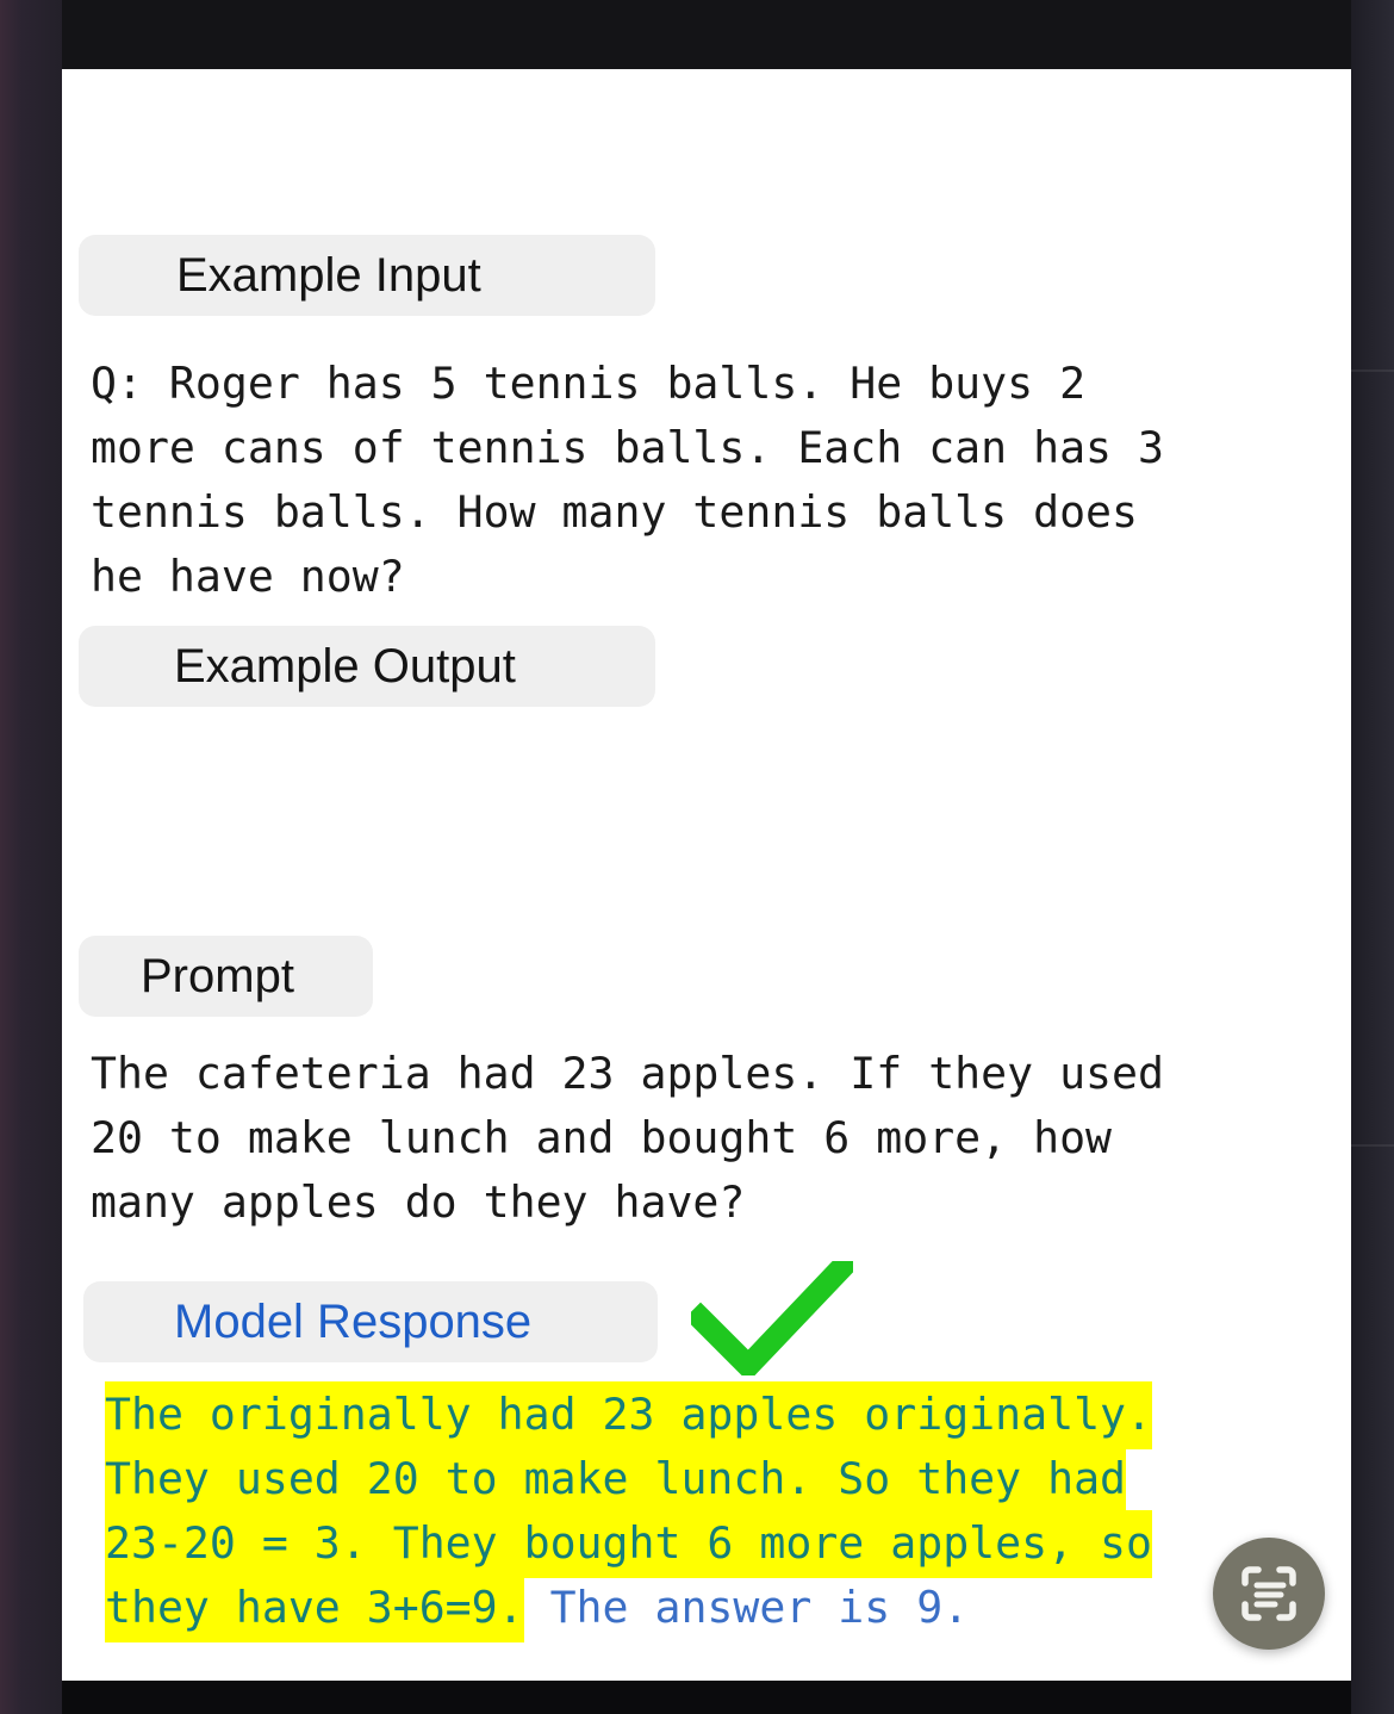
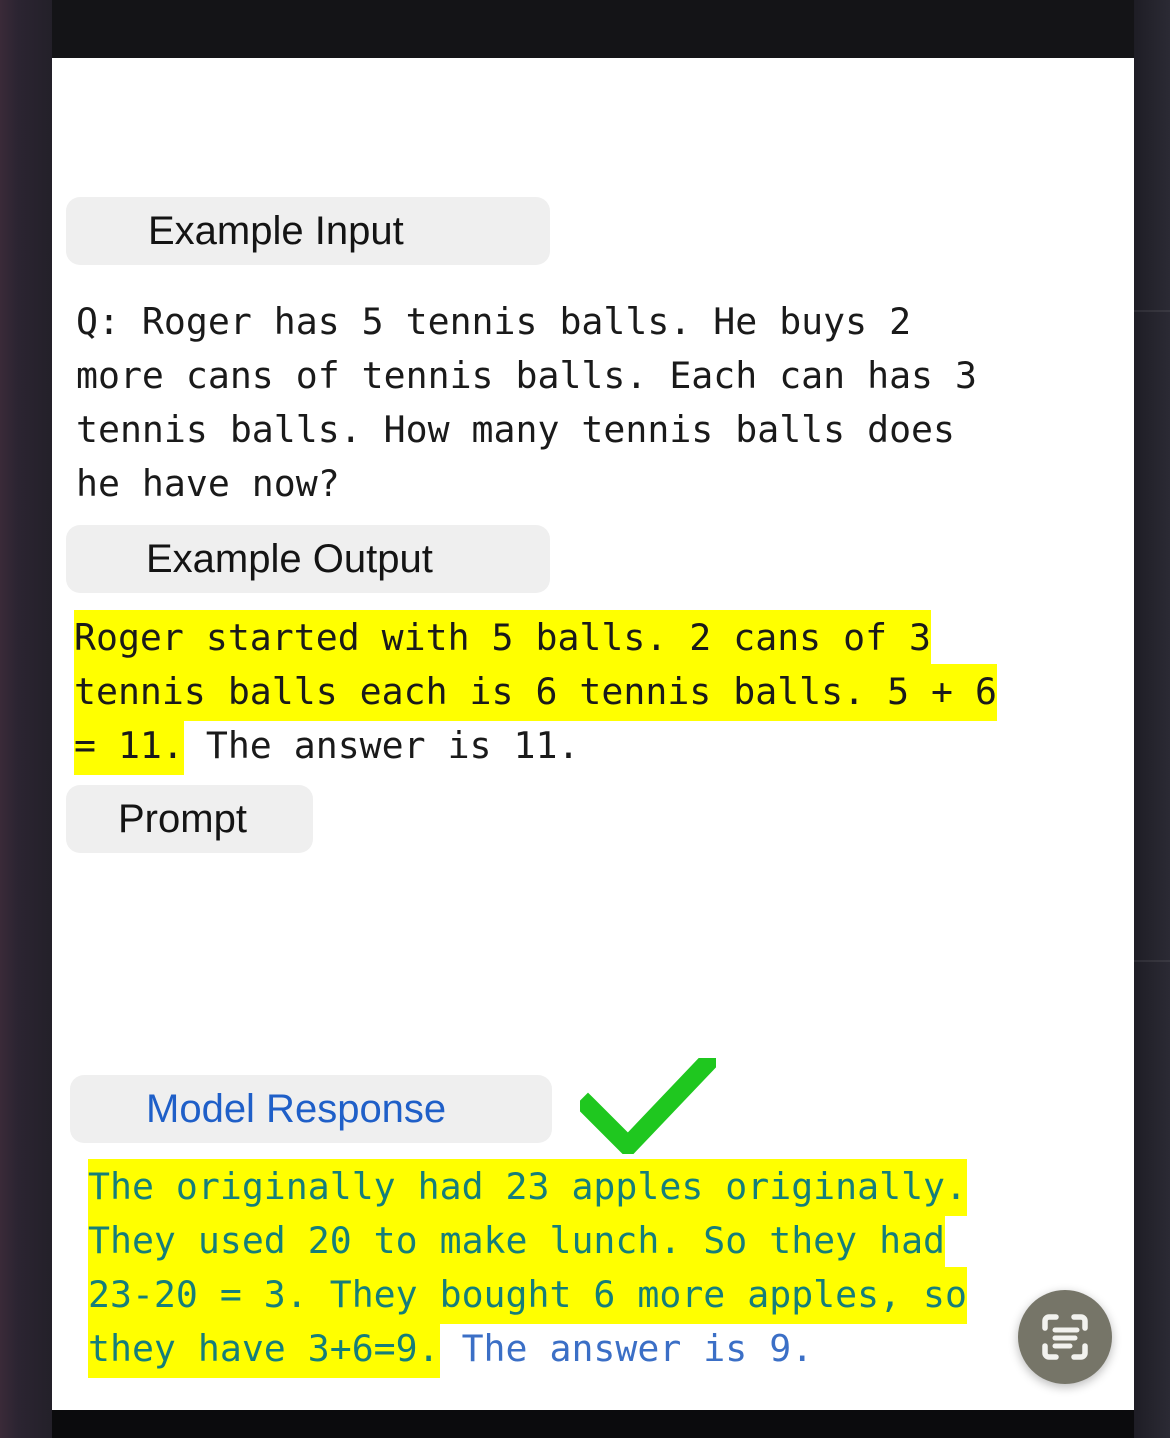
  Example Input
  Q: Roger has 5 tennis balls. He buys 2
  more cans of tennis balls. Each can has 3
  tennis balls. How many tennis balls does
  he have now?
  Example Output
+ Roger started with 5 balls. 2 cans of 3 tennis balls each is 6 tennis balls. 5 + 6 = 11. The answer is 11.
  Prompt
- The cafeteria had 23 apples. If they used
- 20 to make lunch and bought 6 more, how
- many apples do they have?
  Model Response
  The originally had 23 apples originally. They used 20 to make lunch. So they had 23-20 = 3. They bought 6 more apples, so they have 3+6=9. The answer is 9.
